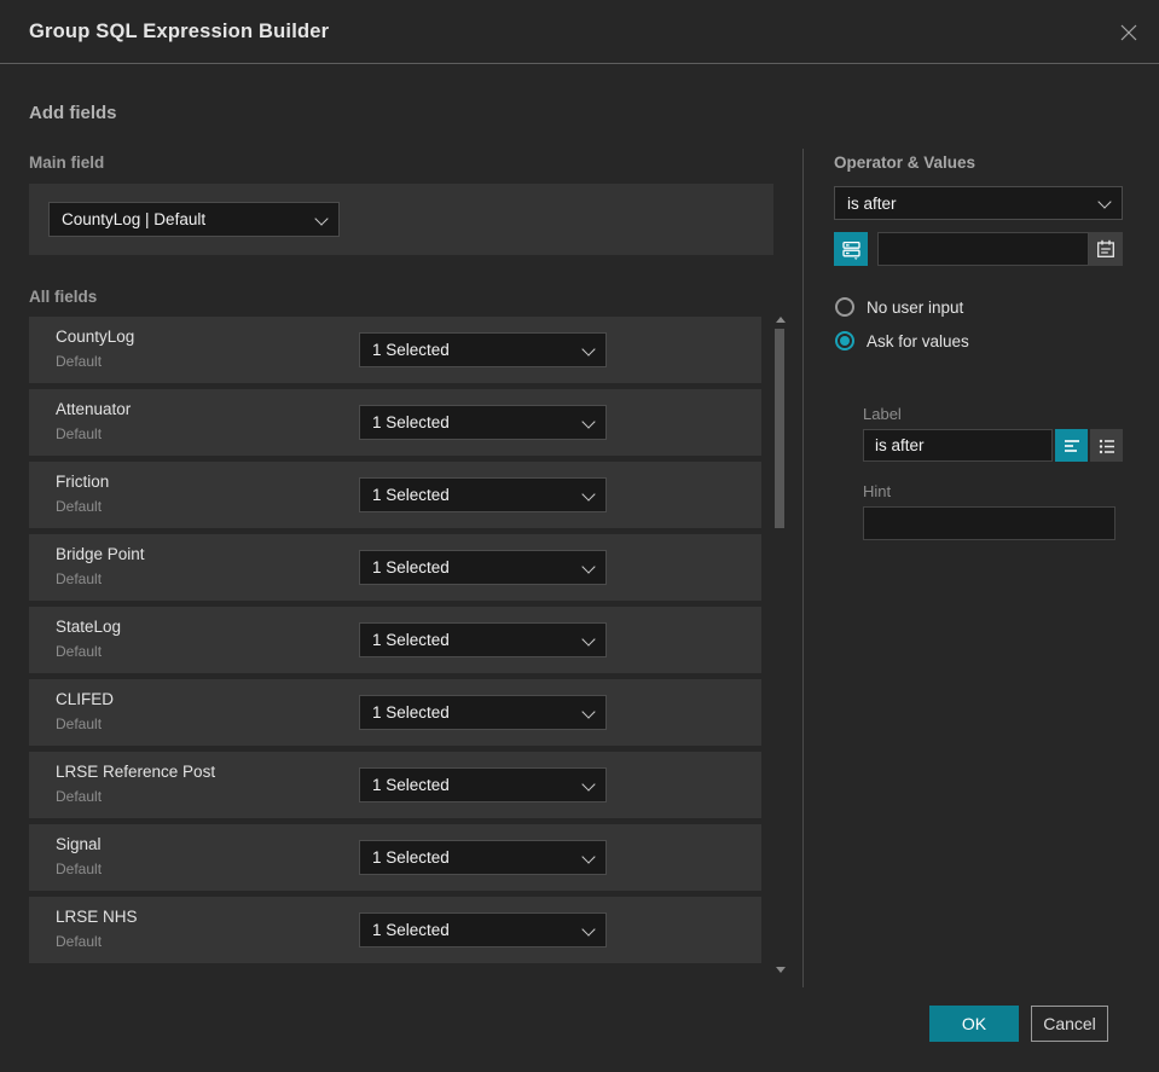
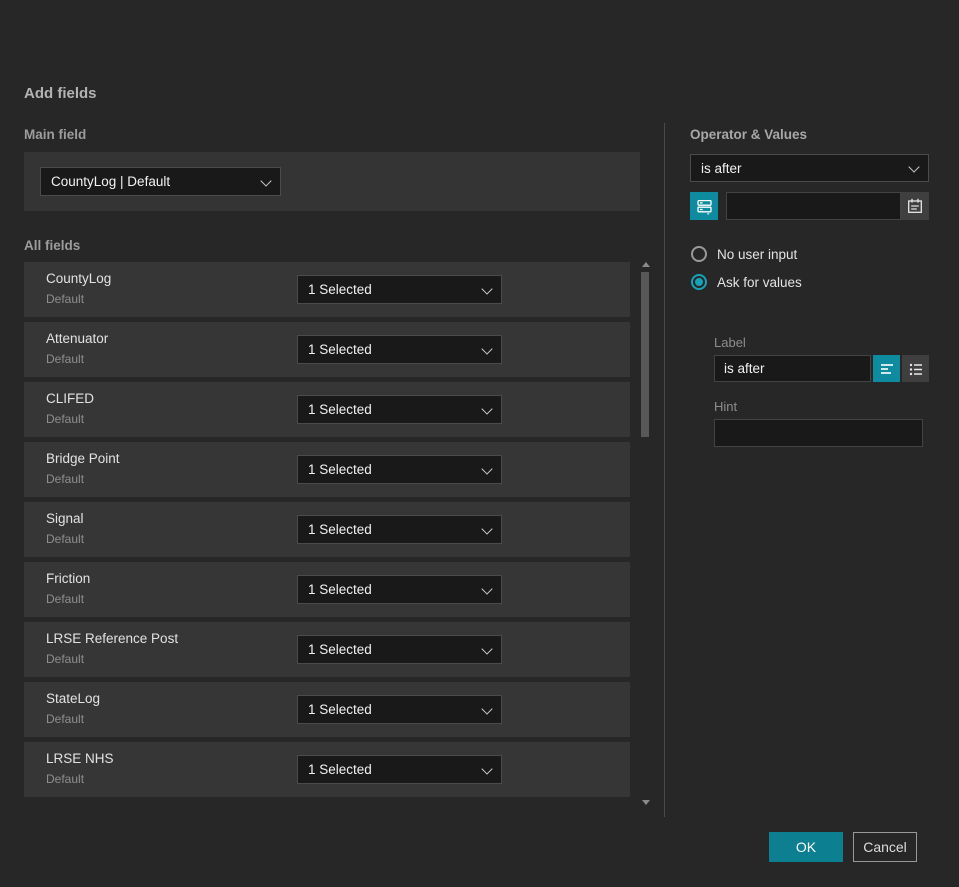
- Group SQL Expression Builder
  Add fields
  Main field
  CountyLog | Default
  All fields
  CountyLog
  Default
  1 Selected
  Attenuator
  Default
  1 Selected
- Friction
+ CLIFED
  Default
  1 Selected
  Bridge Point
  Default
  1 Selected
- StateLog
+ Signal
  Default
  1 Selected
- CLIFED
+ Friction
  Default
  1 Selected
  LRSE Reference Post
  Default
  1 Selected
- Signal
+ StateLog
  Default
  1 Selected
  LRSE NHS
  Default
  1 Selected
  Operator & Values
  is after
  No user input
  Ask for values
  Label
  is after
  Hint
  OK
  Cancel
